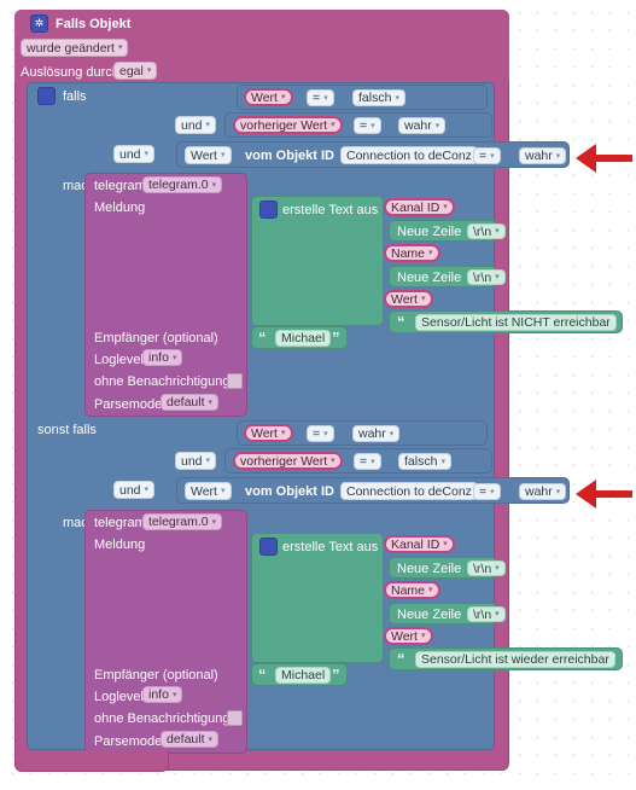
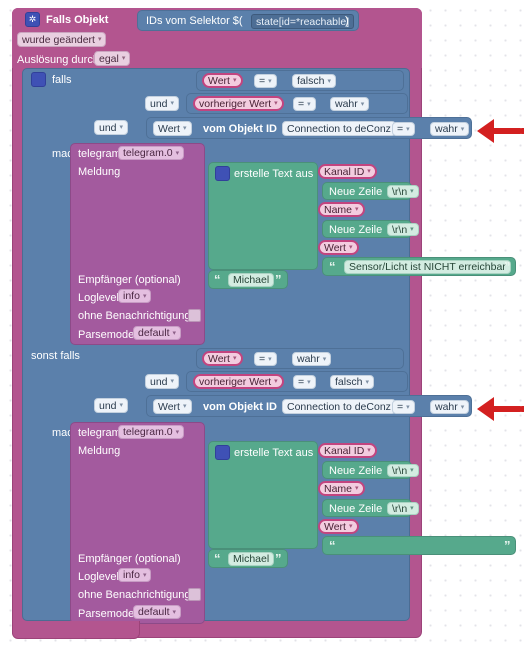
  ✲
  Falls Objekt
  wurde geändert
  Auslösung durc
  egal
+ IDs vom Selektor $(
+ state[id=*reachable]
+ )
  falls
  Wert
  =
  falsch
  und
  vorheriger Wert
  =
  wahr
  und
  Wert
  vom Objekt ID
  Connection to deConz
  =
  wahr
  telegram
  telegram.0
  Meldung
  Empfänger (optional)
  Logleve
  info
  ohne Benachrichtigun
  Parsemode
  default
  erstelle Text aus
  Kanal ID
  Neue Zeile
  \r\n
  Name
  Neue Zeile
  \r\n
  Wert
  “
  Sensor/Licht ist NICHT erreichbar
  ”
  “
  Michael
  ”
  sonst falls
  Wert
  =
  wahr
  und
  vorheriger Wert
  =
  falsch
  und
  Wert
  vom Objekt ID
  Connection to deConz
  =
  wahr
  telegram
  telegram.0
  Meldung
  Empfänger (optional)
  Logleve
  info
  ohne Benachrichtigun
  Parsemode
  default
  erstelle Text aus
  Kanal ID
  Neue Zeile
  \r\n
  Name
  Neue Zeile
  \r\n
  Wert
  “
- Sensor/Licht ist wieder erreichbar
  ”
  “
  Michael
  ”
